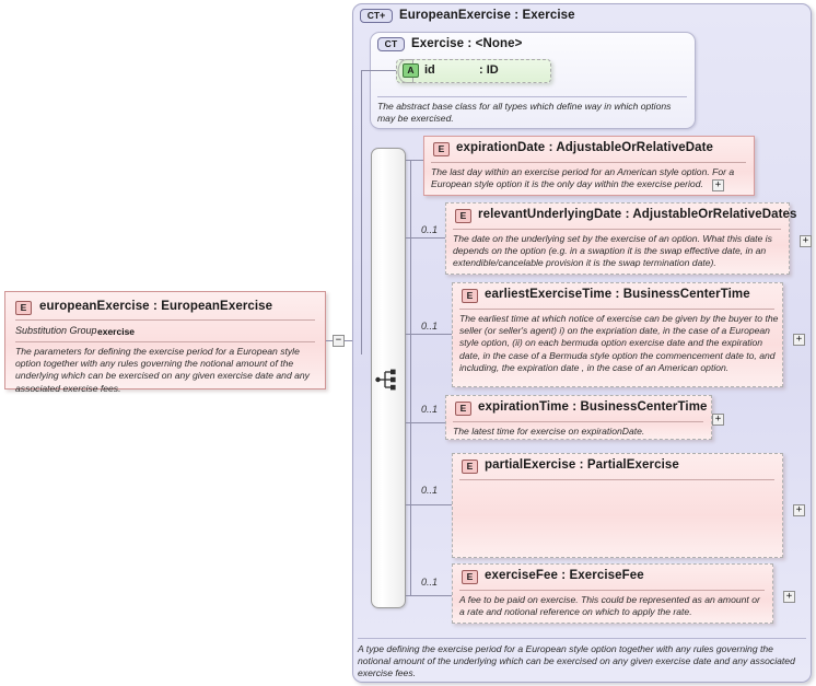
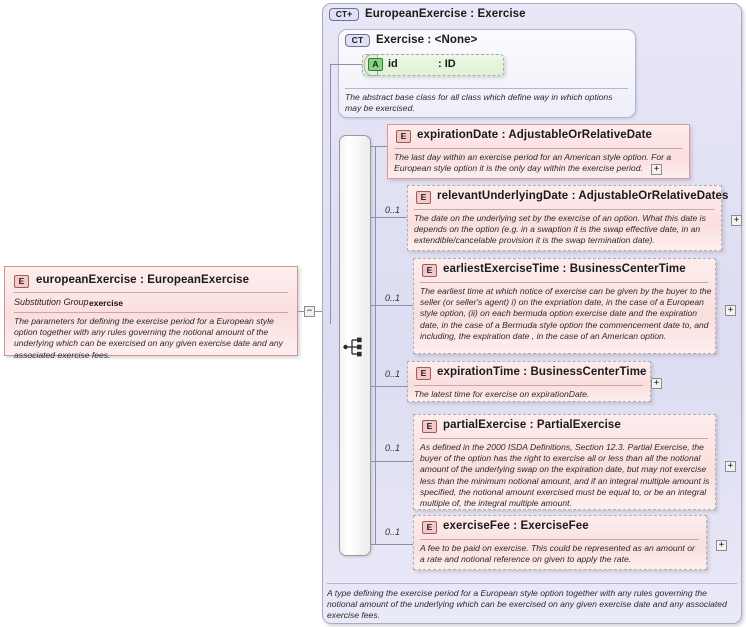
  E
  europeanExercise : EuropeanExercise
  Substitution Group
  exercise
  The parameters for defining the exercise period for a European style option together with any rules governing the notional amount of the underlying which can be exercised on any given exercise date and any associated exercise fees.
  −
  CT+
  EuropeanExercise : Exercise
  A type defining the exercise period for a European style option together with any rules governing the notional amount of the underlying which can be exercised on any given exercise date and any associated exercise fees.
  CT
  Exercise : <None>
  A
  id
  : ID
- The abstract base class for all types which define way in which options may be exercised.
+ The abstract base class for all class which define way in which options may be exercised.
  E
  expirationDate : AdjustableOrRelativeDate
  The last day within an exercise period for an American style option. For a European style option it is the only day within the exercise period.
  +
  0..1
  E
  relevantUnderlyingDate : AdjustableOrRelativeDates
  The date on the underlying set by the exercise of an option. What this date is depends on the option (e.g. in a swaption it is the swap effective date, in an extendible/cancelable provision it is the swap termination date).
  +
  0..1
  E
  earliestExerciseTime : BusinessCenterTime
  The earliest time at which notice of exercise can be given by the buyer to the seller (or seller's agent) i) on the expriation date, in the case of a European style option, (ii) on each bermuda option exercise date and the expiration date, in the case of a Bermuda style option the commencement date to, and including, the expiration date , in the case of an American option.
  +
  0..1
  E
  expirationTime : BusinessCenterTime
  The latest time for exercise on expirationDate.
  +
  0..1
  E
  partialExercise : PartialExercise
+ As defined in the 2000 ISDA Definitions, Section 12.3. Partial Exercise, the buyer of the option has the right to exercise all or less than all the notional amount of the underlying swap on the expiration date, but may not exercise less than the minimum notional amount, and if an integral multiple amount is specified, the notional amount exercised must be equal to, or be an integral multiple of, the integral multiple amount.
  +
  0..1
  E
  exerciseFee : ExerciseFee
- A fee to be paid on exercise. This could be represented as an amount or a rate and notional reference on which to apply the rate.
+ A fee to be paid on exercise. This could be represented as an amount or a rate and notional reference on given to apply the rate.
  +
